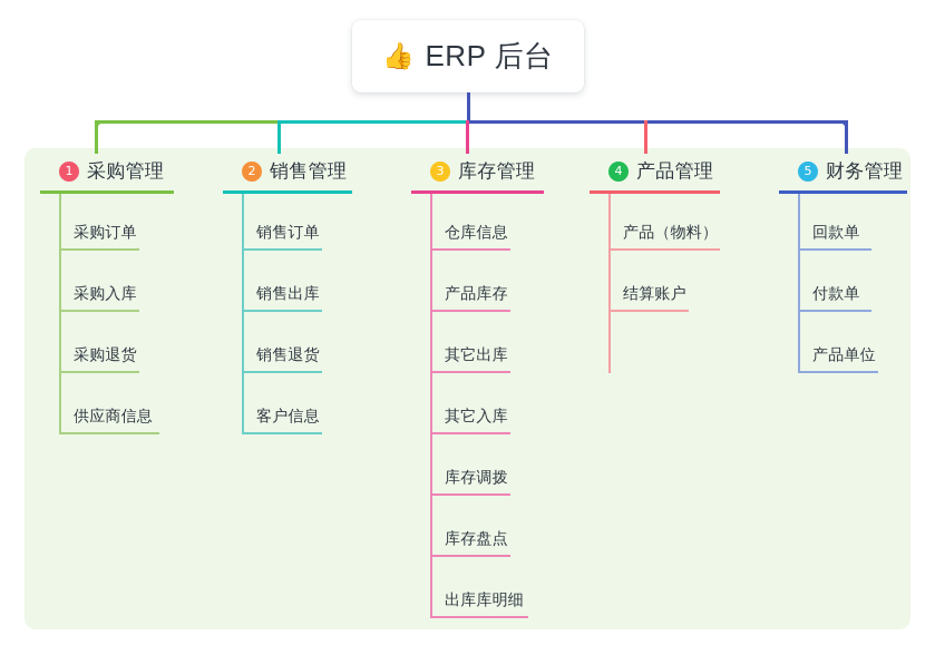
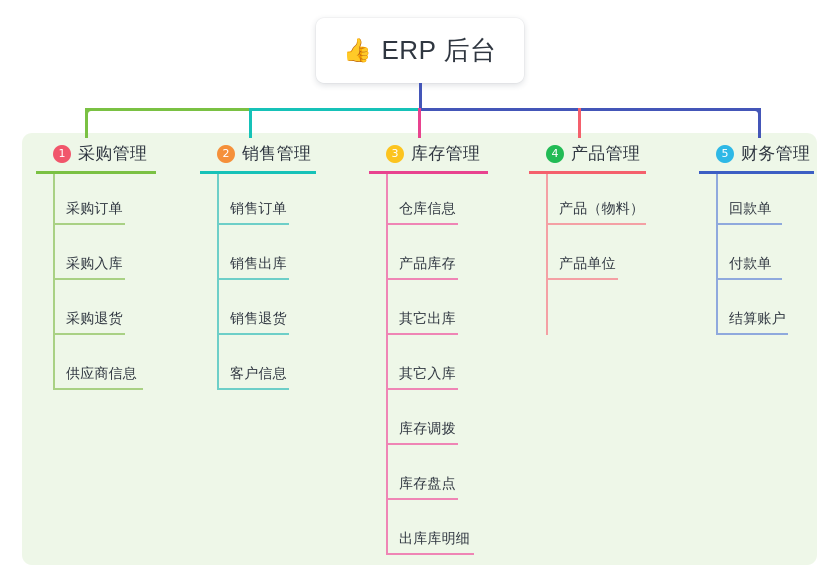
  👍
  ERP 后台
  1
  采购管理
  采购订单
  采购入库
  采购退货
  供应商信息
  2
  销售管理
  销售订单
  销售出库
  销售退货
  客户信息
  3
  库存管理
  仓库信息
  产品库存
  其它出库
  其它入库
  库存调拨
  库存盘点
  出库库明细
  4
  产品管理
  产品（物料）
- 结算账户
+ 产品单位
  5
  财务管理
  回款单
  付款单
- 产品单位
+ 结算账户
